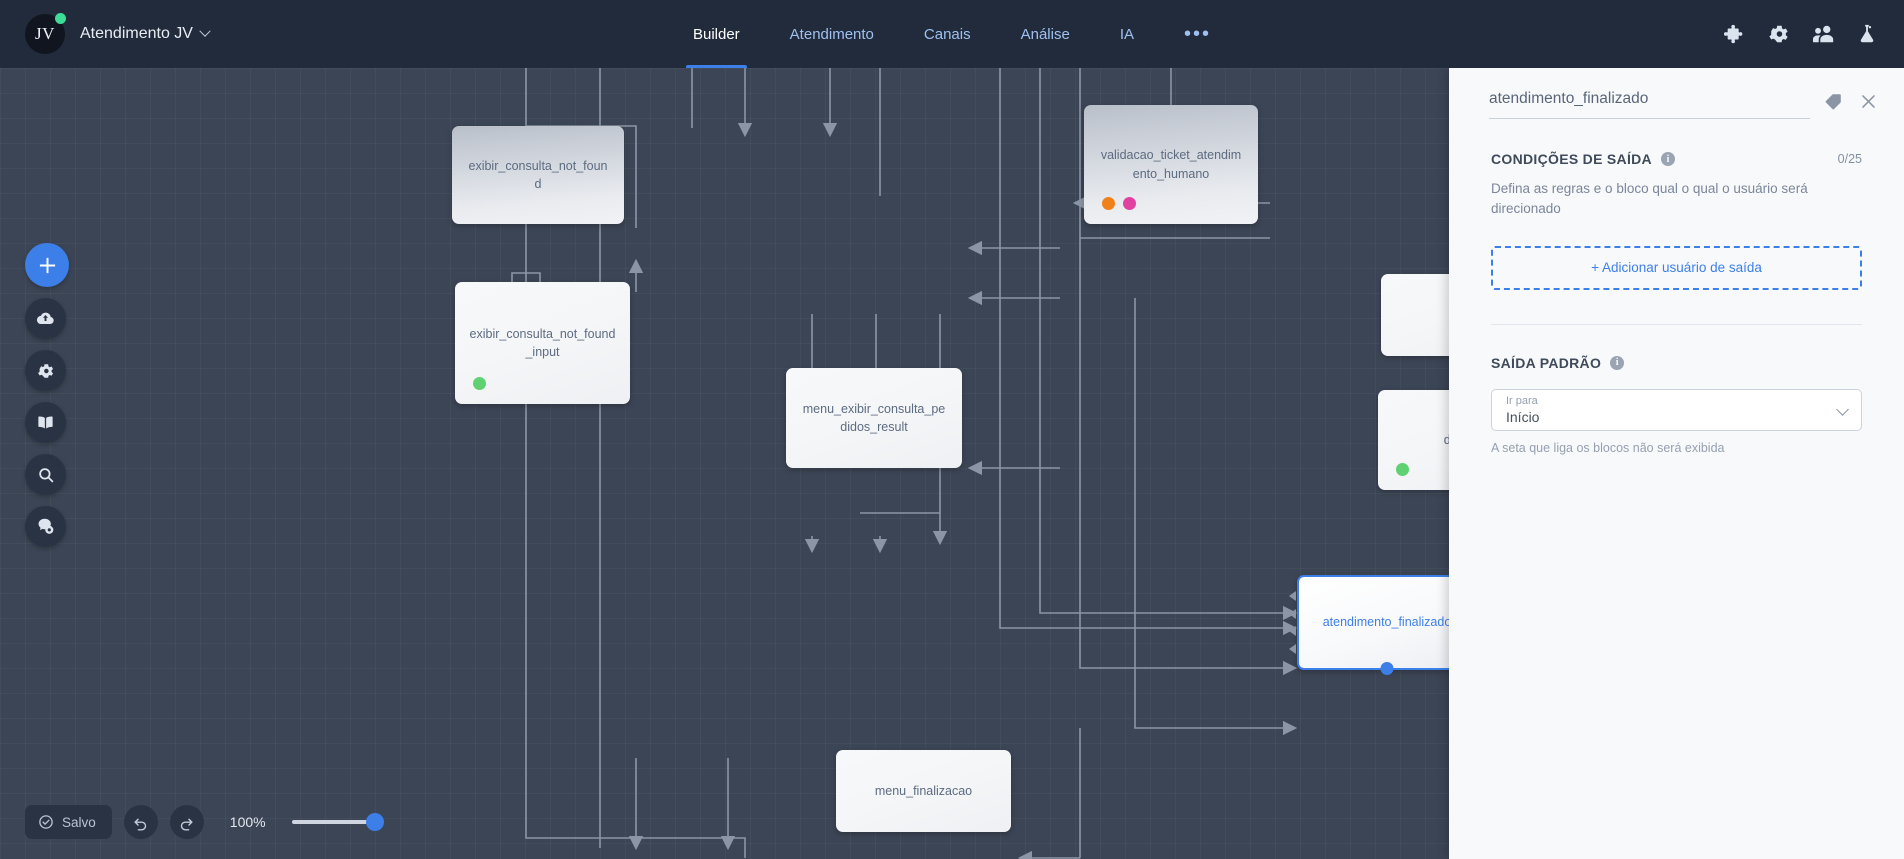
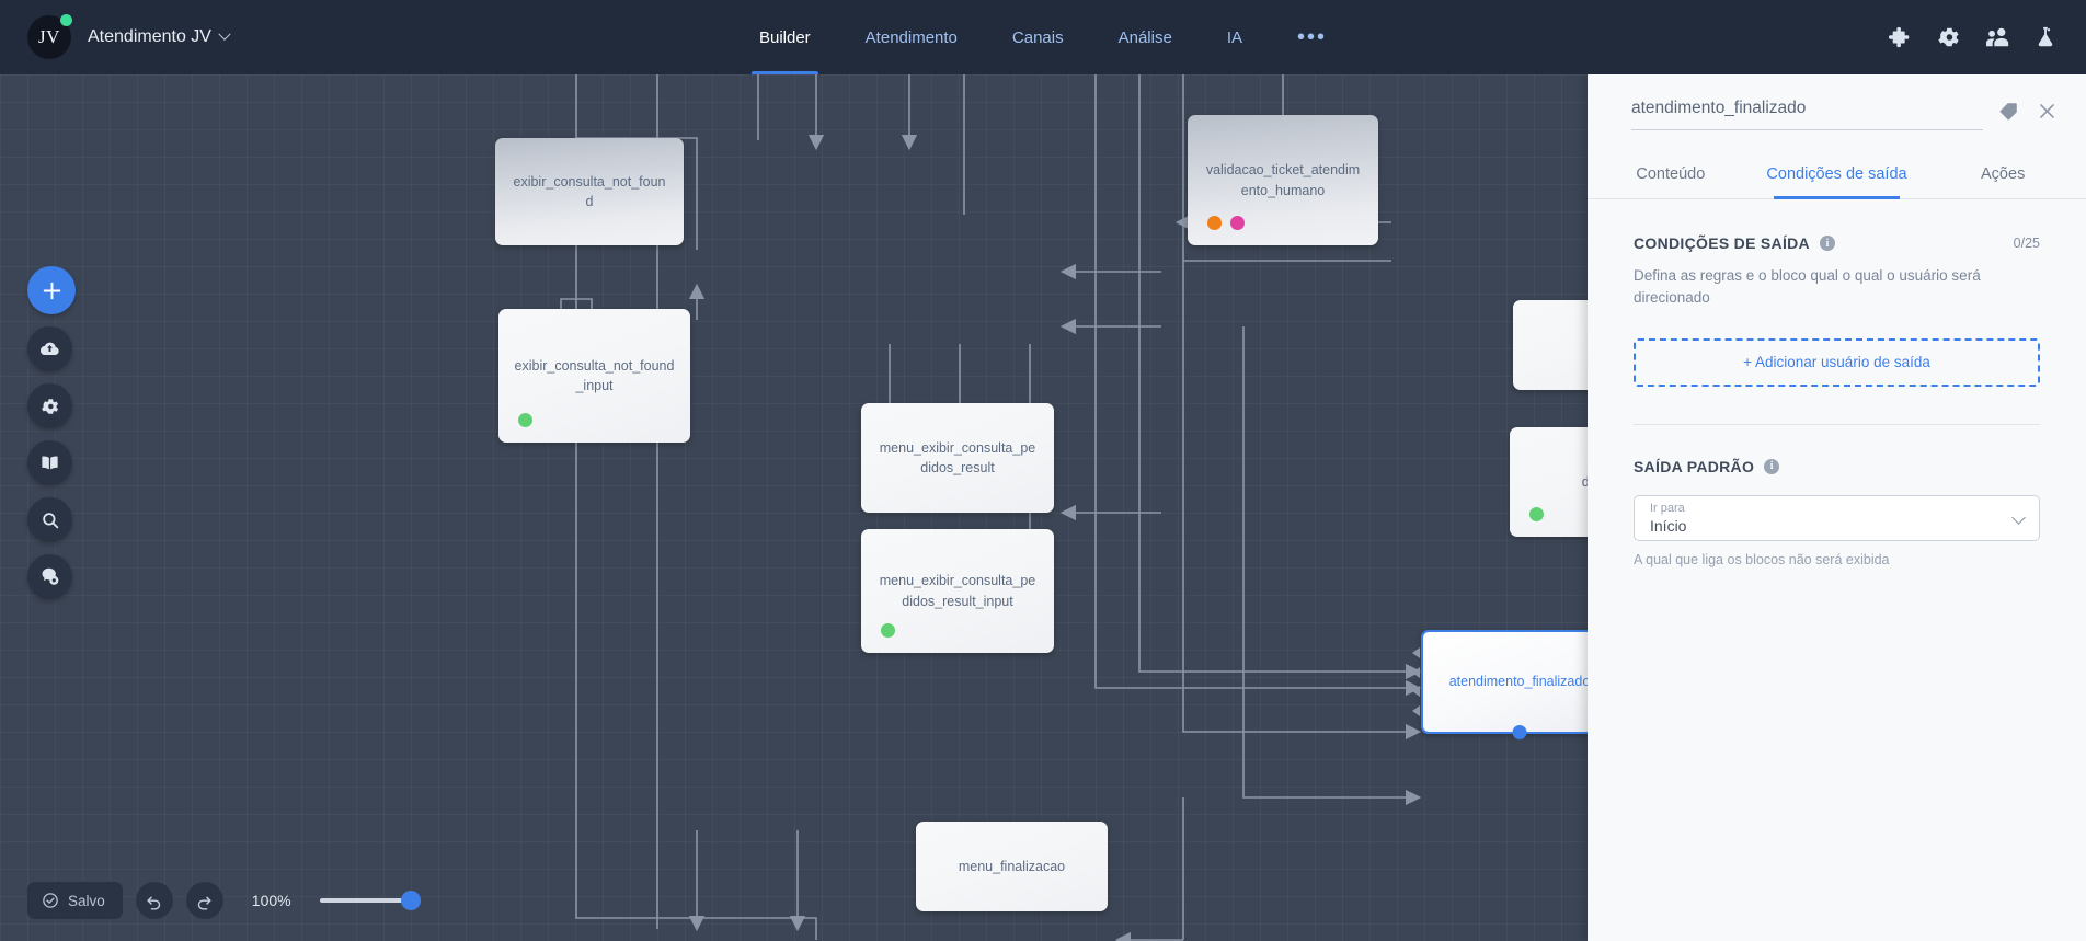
  JV
  Atendimento JV
  Builder
  Atendimento
  Canais
  Análise
  IA
  •••
  exibir_consulta_not_found
  exibir_consulta_not_found_input
  menu_exibir_consulta_pedidos_result
+ menu_exibir_consulta_pedidos_result_input
  validacao_ticket_atendimento_humano
  menu_finalizacao
  atendimento_finalizado
  Salvo
  100%
  atendimento_finalizado
+ Conteúdo
+ Condições de saída
+ Ações
  CONDIÇÕES DE SAÍDA
  i
  0/25
  Defina as regras e o bloco qual o qual o usuário será direcionado
  + Adicionar usuário de saída
  SAÍDA PADRÃO
  i
  Ir para
  Início
- A seta que liga os blocos não será exibida
+ A qual que liga os blocos não será exibida
